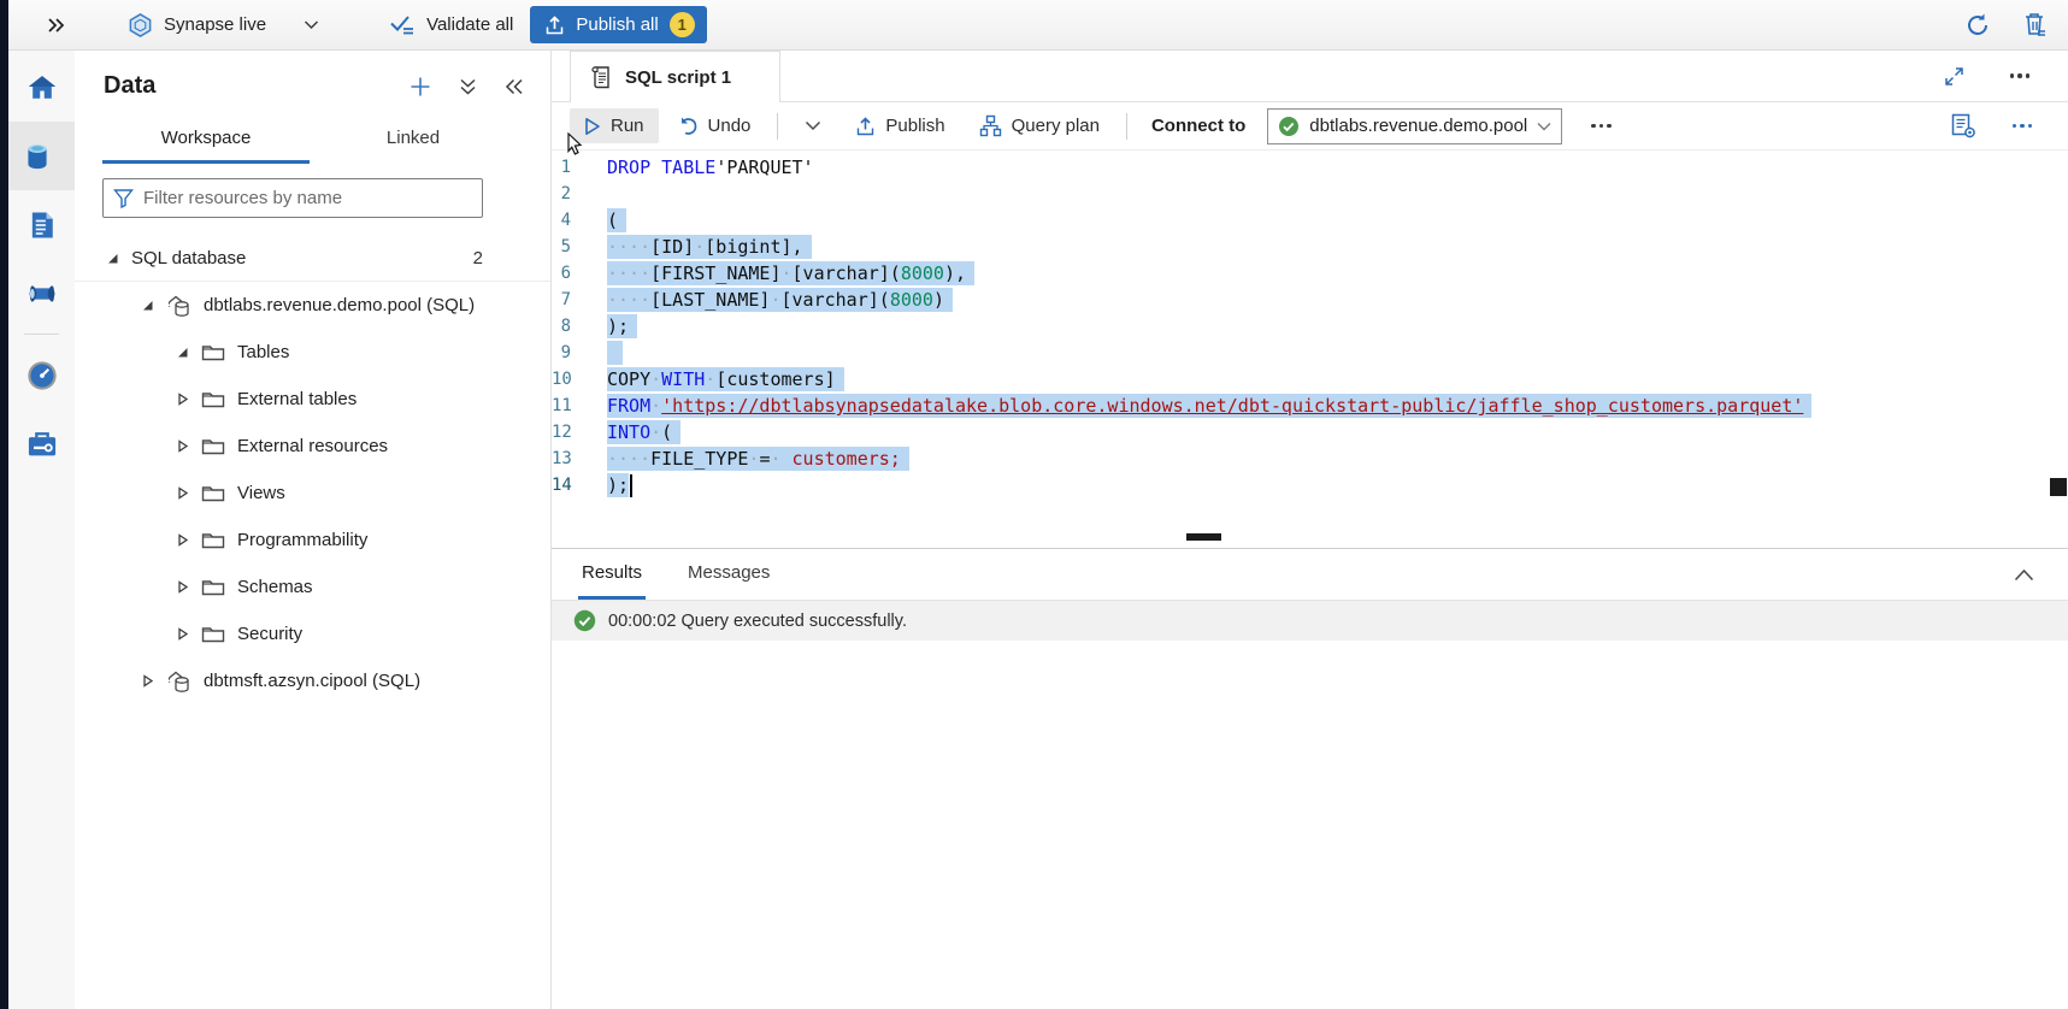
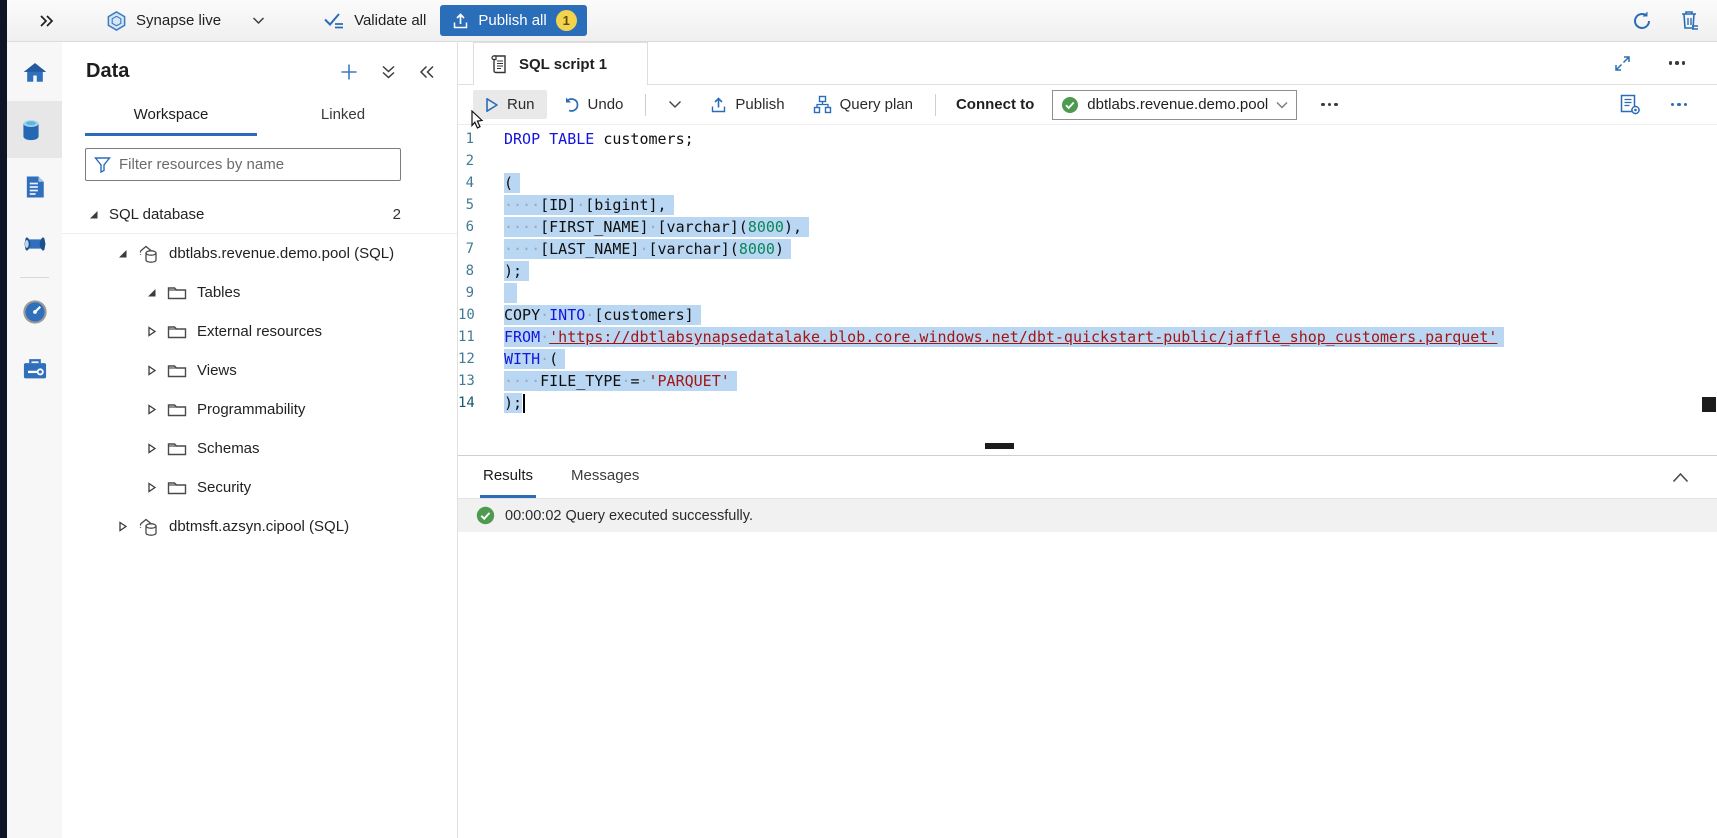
  Synapse live
  Validate all
  Publish all
  1
  Data
  Workspace
  Linked
  Filter resources by name
  SQL database
  2
  dbtlabs.revenue.demo.pool (SQL)
  Tables
- External tables
  External resources
  Views
  Programmability
  Schemas
  Security
  dbtmsft.azsyn.cipool (SQL)
  SQL script 1
  Run
  Undo
  Publish
  Query plan
  Connect to
  dbtlabs.revenue.demo.pool
  1
- DROP TABLE'PARQUET'
+ DROP TABLE customers;
  2
  4
  (
  5
  ····[ID]·[bigint],
  6
  ····[FIRST_NAME]·[varchar](8000),
  7
  ····[LAST_NAME]·[varchar](8000)
  8
  );
  9
  10
- COPY·WITH·[customers]
+ COPY·INTO·[customers]
  11
  FROM·'https://dbtlabsynapsedatalake.blob.core.windows.net/dbt-quickstart-public/jaffle_shop_customers.parquet'
  12
- INTO·(
+ WITH·(
  13
- ····FILE_TYPE·=· customers;
+ ····FILE_TYPE·=·'PARQUET'
  14
  );
  Results
  Messages
  00:00:02 Query executed successfully.
